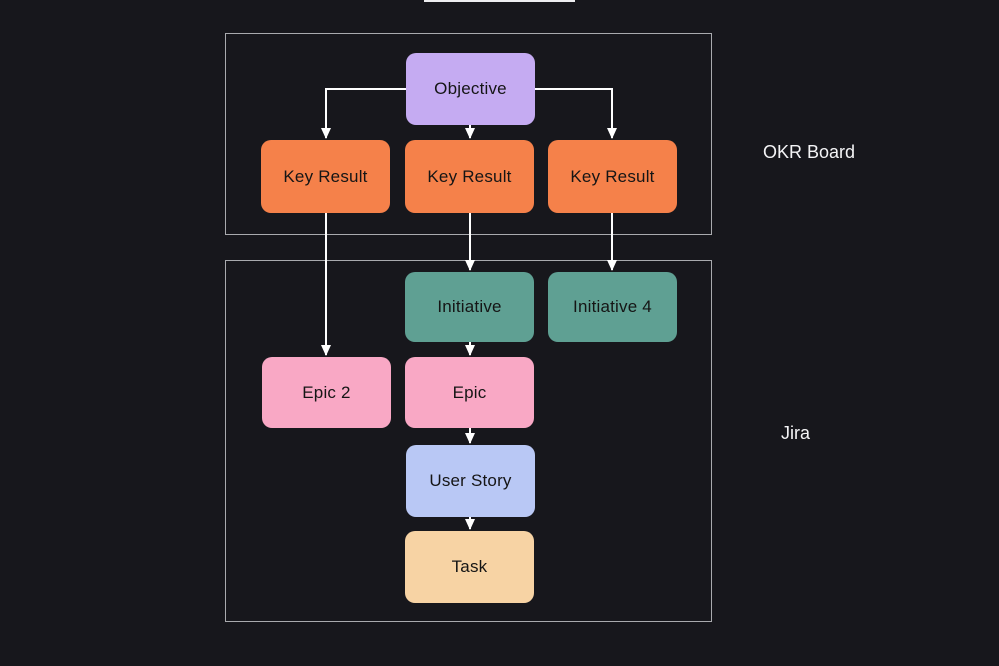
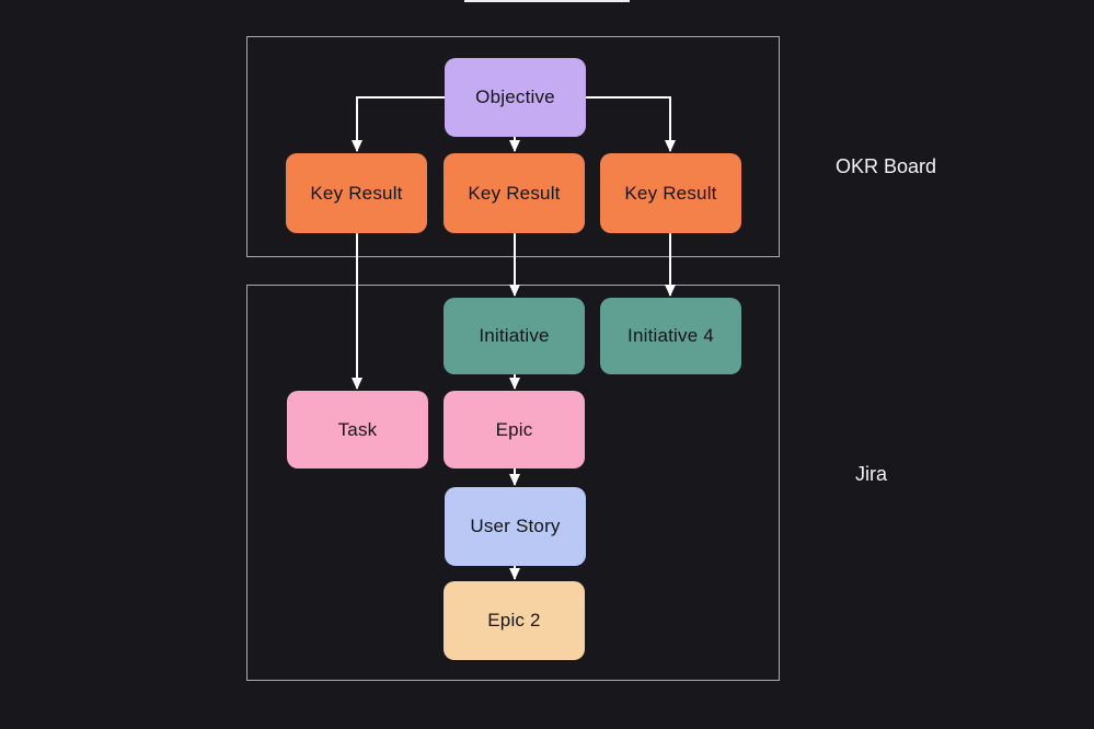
  Objective
  Key Result
  Key Result
  Key Result
  Initiative
  Initiative 4
- Epic 2
+ Task
  Epic
  User Story
- Task
+ Epic 2
  OKR Board
  Jira
